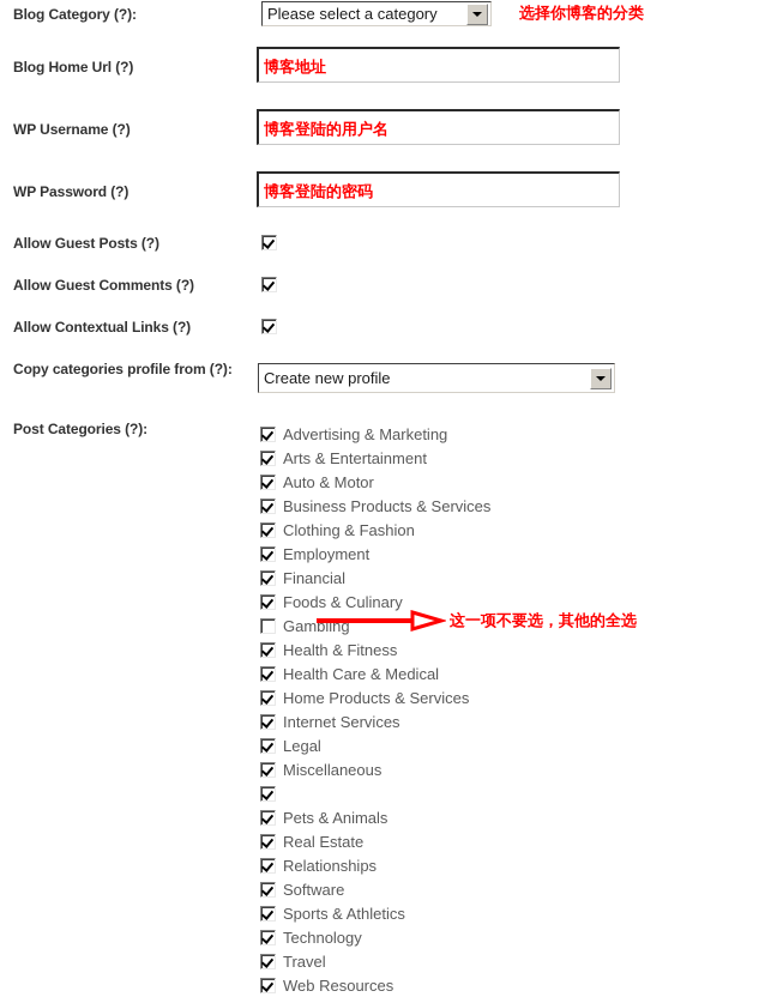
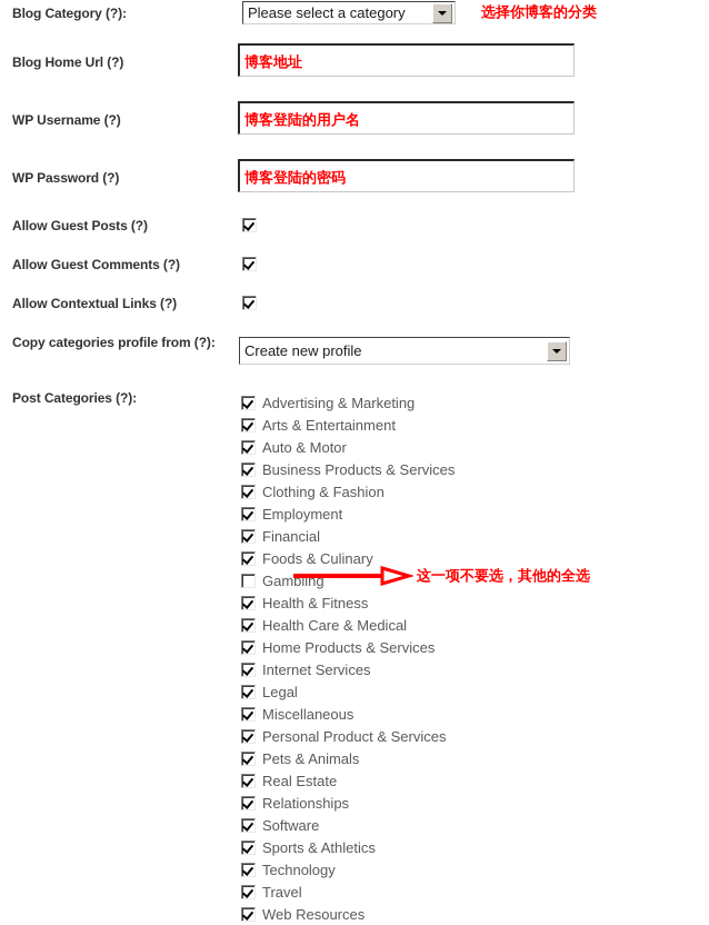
  Blog Category (?):
  Please select a category
  选择你博客的分类
  Blog Home Url (?)
  博客地址
  WP Username (?)
  博客登陆的用户名
  WP Password (?)
  博客登陆的密码
  Allow Guest Posts (?)
  Allow Guest Comments (?)
  Allow Contextual Links (?)
  Copy categories profile from (?):
  Create new profile
  Post Categories (?):
  Advertising & Marketing
  Arts & Entertainment
  Auto & Motor
  Business Products & Services
  Clothing & Fashion
  Employment
  Financial
  Foods & Culinary
  Gambling
  Health & Fitness
  Health Care & Medical
  Home Products & Services
  Internet Services
  Legal
  Miscellaneous
+ Personal Product & Services
  Pets & Animals
  Real Estate
  Relationships
  Software
  Sports & Athletics
  Technology
  Travel
  Web Resources
  这一项不要选，其他的全选
